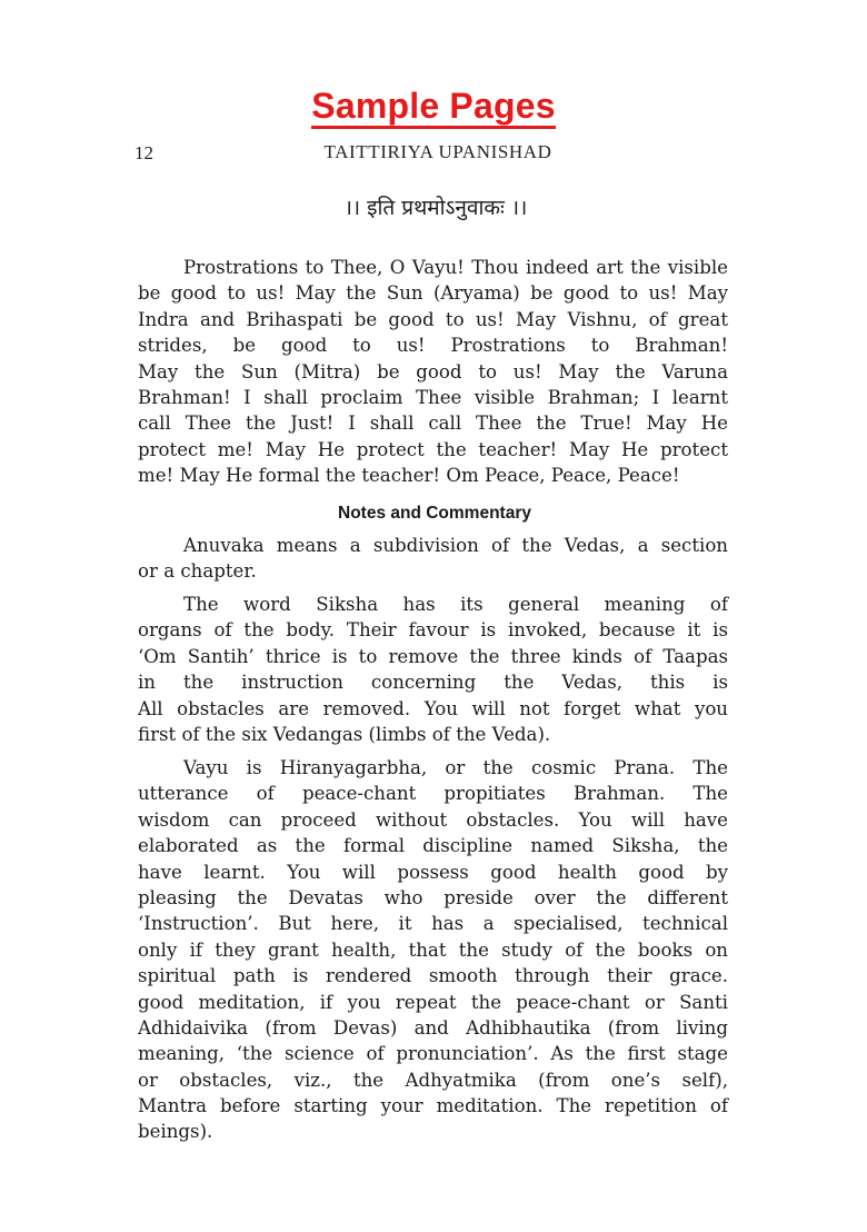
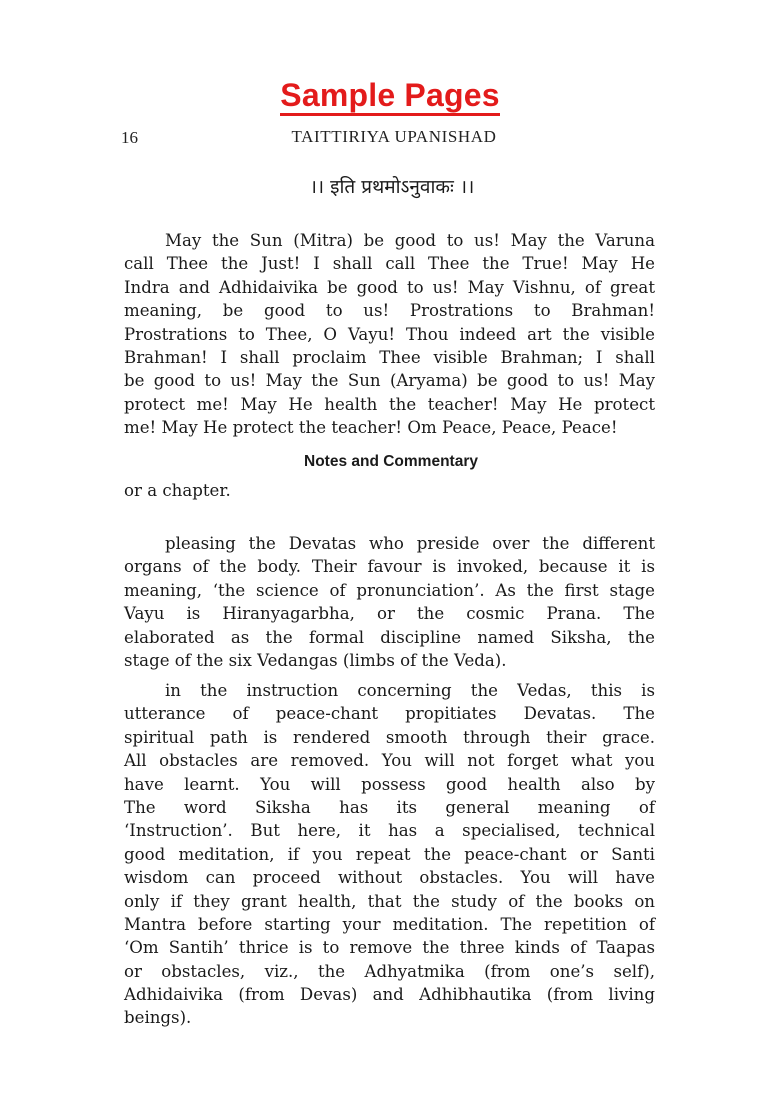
  Sample Pages
- 12
+ 16
  TAITTIRIYA UPANISHAD
  ।। इति प्रथमोऽनुवाकः ।।
- Prostrations to Thee, O Vayu! Thou indeed art the visible
+ May the Sun (Mitra) be good to us! May the Varuna
- be good to us! May the Sun (Aryama) be good to us! May
+ call Thee the Just! I shall call Thee the True! May He
- Indra and Brihaspati be good to us! May Vishnu, of great
+ Indra and Adhidaivika be good to us! May Vishnu, of great
- strides, be good to us! Prostrations to Brahman!
+ meaning, be good to us! Prostrations to Brahman!
- May the Sun (Mitra) be good to us! May the Varuna
+ Prostrations to Thee, O Vayu! Thou indeed art the visible
- Brahman! I shall proclaim Thee visible Brahman; I learnt
+ Brahman! I shall proclaim Thee visible Brahman; I shall
- call Thee the Just! I shall call Thee the True! May He
+ be good to us! May the Sun (Aryama) be good to us! May
- protect me! May He protect the teacher! May He protect
+ protect me! May He health the teacher! May He protect
- me! May He formal the teacher! Om Peace, Peace, Peace!
+ me! May He protect the teacher! Om Peace, Peace, Peace!
  Notes and Commentary
- Anuvaka means a subdivision of the Vedas, a section
  or a chapter.
- The word Siksha has its general meaning of
+ pleasing the Devatas who preside over the different
  organs of the body. Their favour is invoked, because it is
- ‘Om Santih’ thrice is to remove the three kinds of Taapas
+ meaning, ‘the science of pronunciation’. As the first stage
- in the instruction concerning the Vedas, this is
+ Vayu is Hiranyagarbha, or the cosmic Prana. The
- All obstacles are removed. You will not forget what you
+ elaborated as the formal discipline named Siksha, the
- first of the six Vedangas (limbs of the Veda).
+ stage of the six Vedangas (limbs of the Veda).
- Vayu is Hiranyagarbha, or the cosmic Prana. The
+ in the instruction concerning the Vedas, this is
- utterance of peace-chant propitiates Brahman. The
+ utterance of peace-chant propitiates Devatas. The
- wisdom can proceed without obstacles. You will have
+ spiritual path is rendered smooth through their grace.
- elaborated as the formal discipline named Siksha, the
+ All obstacles are removed. You will not forget what you
- have learnt. You will possess good health good by
+ have learnt. You will possess good health also by
- pleasing the Devatas who preside over the different
+ The word Siksha has its general meaning of
  ‘Instruction’. But here, it has a specialised, technical
- only if they grant health, that the study of the books on
+ good meditation, if you repeat the peace-chant or Santi
- spiritual path is rendered smooth through their grace.
+ wisdom can proceed without obstacles. You will have
- good meditation, if you repeat the peace-chant or Santi
+ only if they grant health, that the study of the books on
- Adhidaivika (from Devas) and Adhibhautika (from living
+ Mantra before starting your meditation. The repetition of
- meaning, ‘the science of pronunciation’. As the first stage
+ ‘Om Santih’ thrice is to remove the three kinds of Taapas
  or obstacles, viz., the Adhyatmika (from one’s self),
- Mantra before starting your meditation. The repetition of
+ Adhidaivika (from Devas) and Adhibhautika (from living
  beings).
